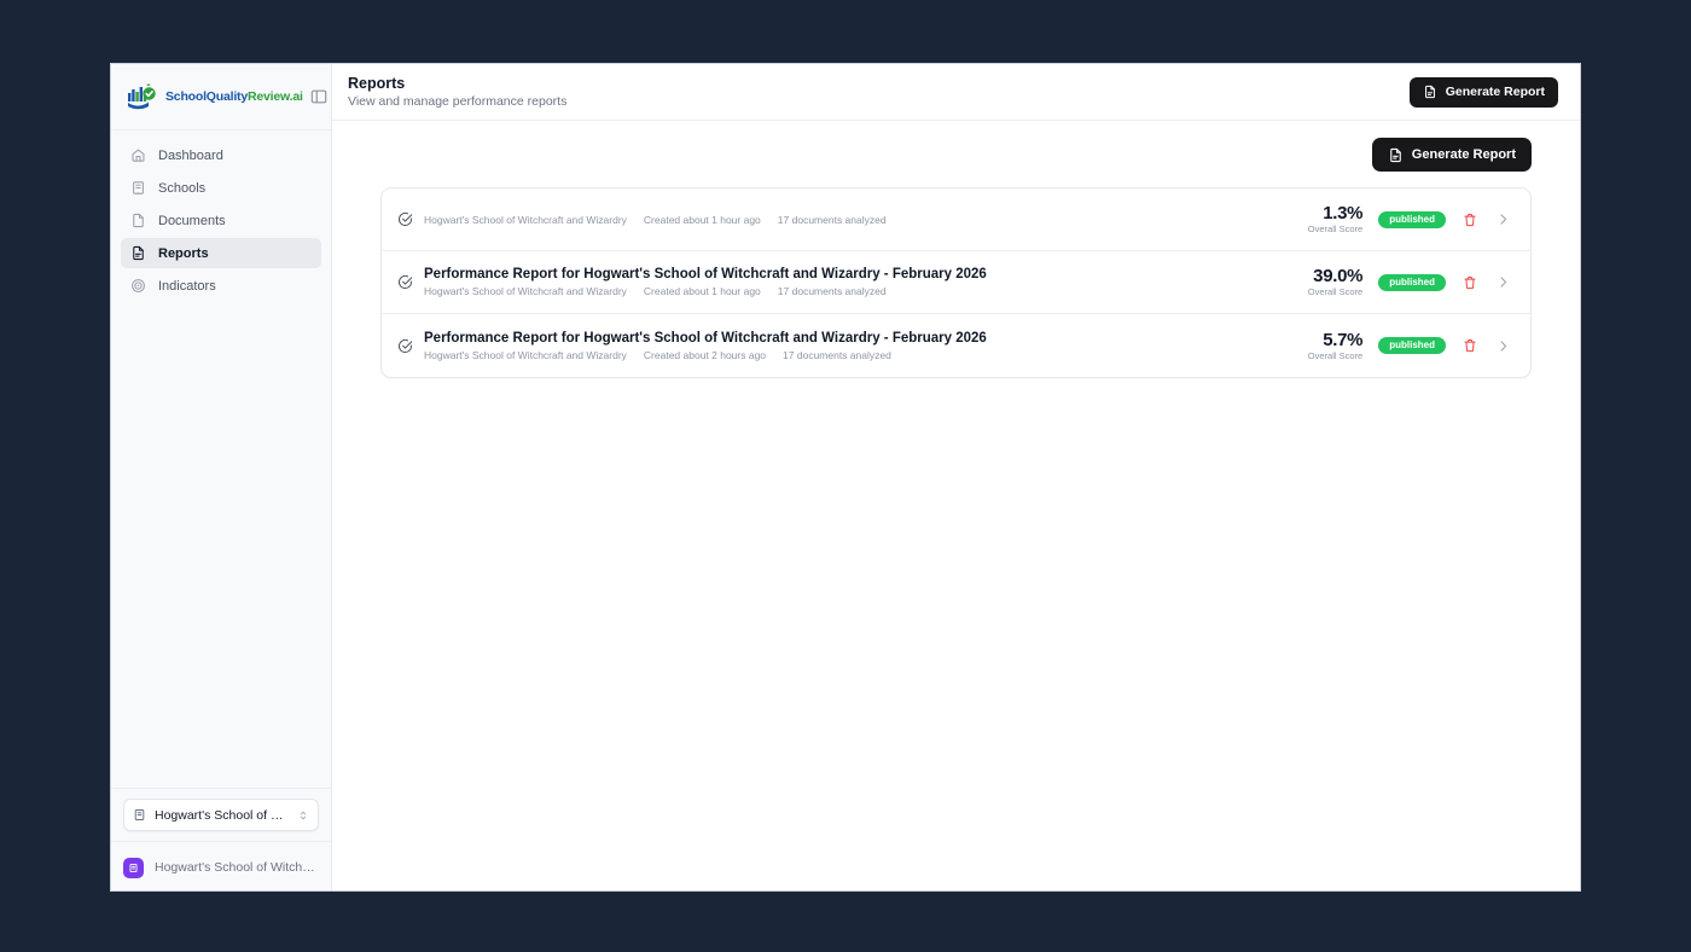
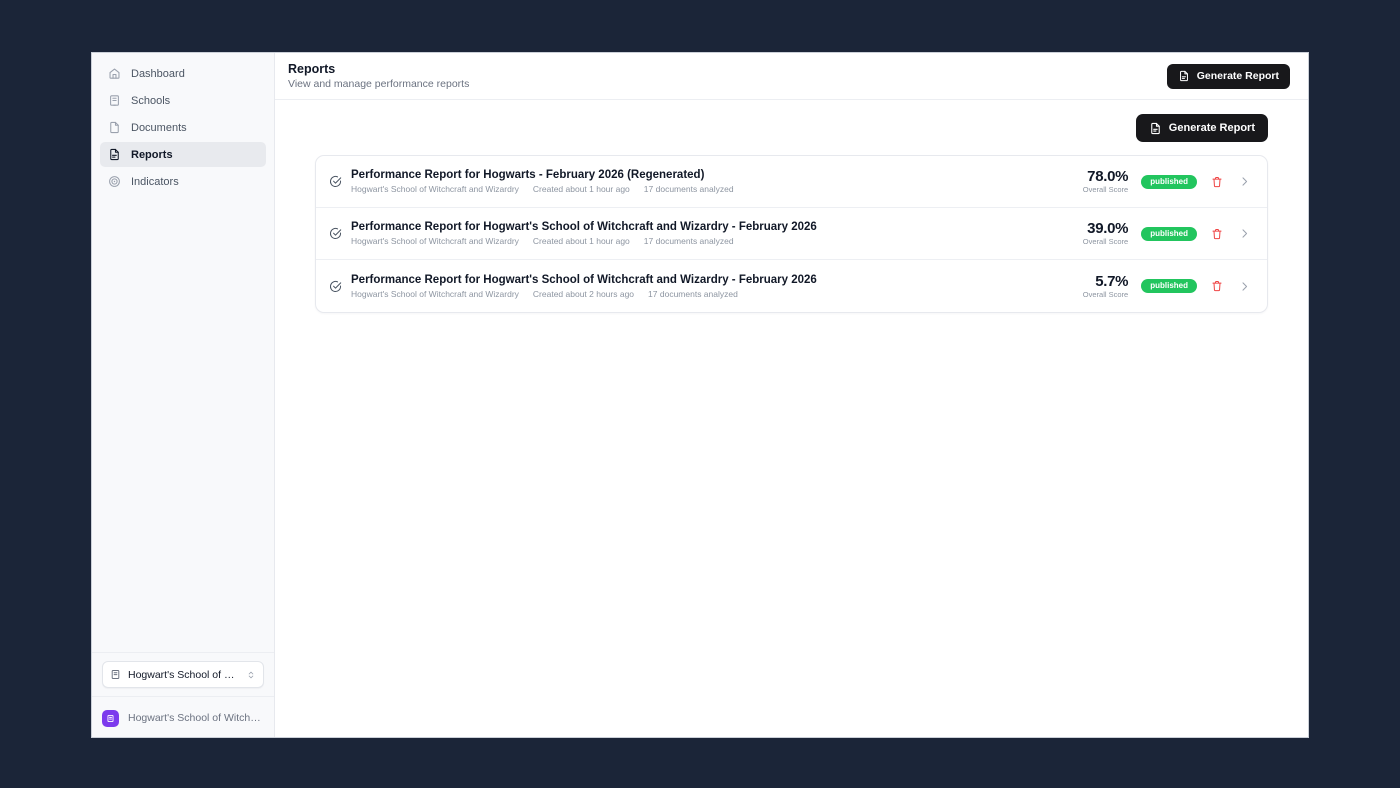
- SchoolQualityReview.ai
  Dashboard
  Schools
  Documents
  Reports
  Indicators
  Hogwart's School of Wit
  Hogwart's School of Witchcra
  Reports
  View and manage performance reports
  Generate Report
  Generate Report
+ Performance Report for Hogwarts - February 2026 (Regenerated)
  Hogwart's School of Witchcraft and Wizardry
  Created about 1 hour ago
  17 documents analyzed
- 1.3%
+ 78.0%
  Overall Score
  published
  Performance Report for Hogwart's School of Witchcraft and Wizardry - February 2026
  Hogwart's School of Witchcraft and Wizardry
  Created about 1 hour ago
  17 documents analyzed
  39.0%
  Overall Score
  published
  Performance Report for Hogwart's School of Witchcraft and Wizardry - February 2026
  Hogwart's School of Witchcraft and Wizardry
  Created about 2 hours ago
  17 documents analyzed
  5.7%
  Overall Score
  published
